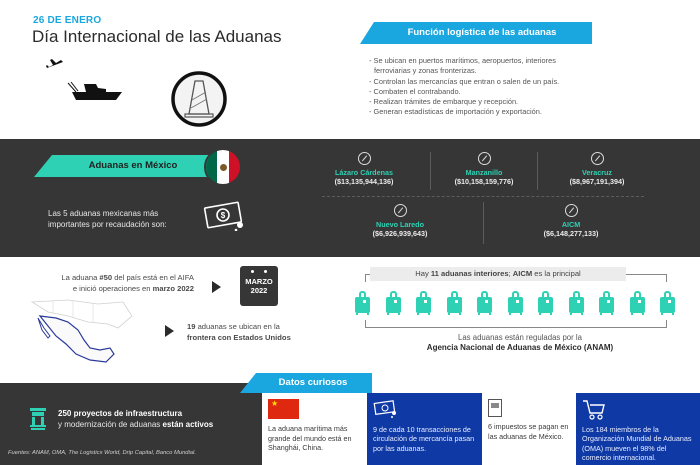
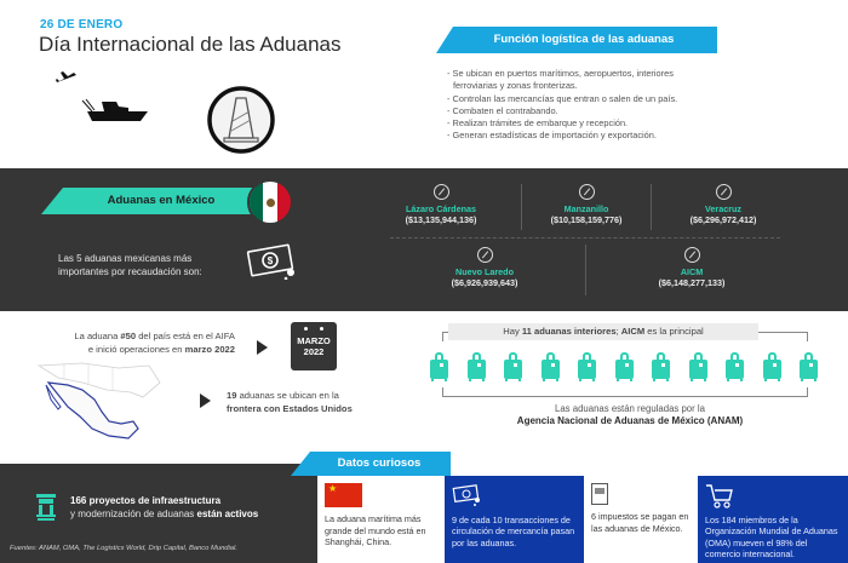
  26 DE ENERO
  Día Internacional de las Aduanas
  Función logística de las aduanas
  - Se ubican en puertos marítimos, aeropuertos, interiores
  ferroviarias y zonas fronterizas.
  - Controlan las mercancías que entran o salen de un país.
  - Combaten el contrabando.
  - Realizan trámites de embarque y recepción.
  - Generan estadísticas de importación y exportación.
  Aduanas en México
  Las 5 aduanas mexicanas más importantes por recaudación son:
  $
  Lázaro Cárdenas
  ($13,135,944,136)
  Manzanillo
  ($10,158,159,776)
  Veracruz
- ($8,967,191,394)
+ ($6,296,972,412)
  Nuevo Laredo
  ($6,926,939,643)
  AICM
  ($6,148,277,133)
  La aduana #50 del país está en el AIFA
  e inició operaciones en marzo 2022
  MARZO
  2022
  19 aduanas se ubican en la
  frontera con Estados Unidos
  Hay 11 aduanas interiores; AICM es la principal
  Las aduanas están reguladas por la
  Agencia Nacional de Aduanas de México (ANAM)
- 250 proyectos de infraestructura
+ 166 proyectos de infraestructura
  y modernización de aduanas están activos
  Datos curiosos
  La aduana marítima más grande del mundo está en Shanghái, China.
  9 de cada 10 transacciones de circulación de mercancía pasan por las aduanas.
  6 impuestos se pagan en las aduanas de México.
  Los 184 miembros de la Organización Mundial de Aduanas (OMA) mueven el 98% del comercio internacional.
